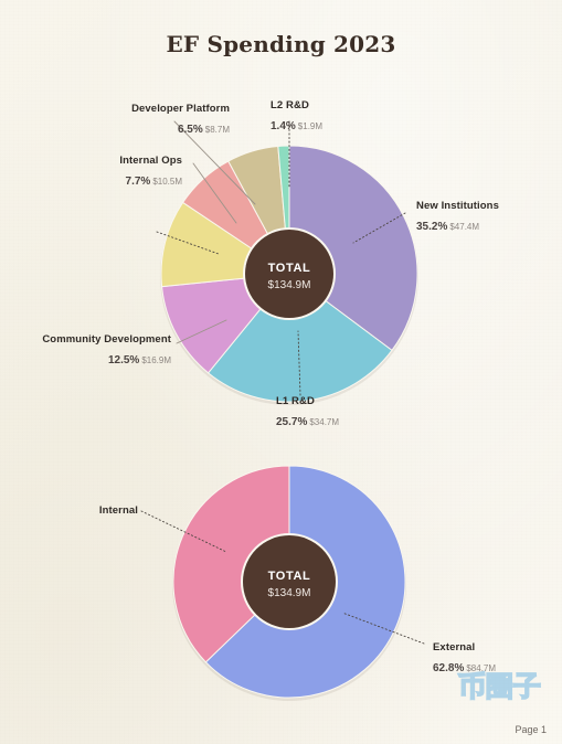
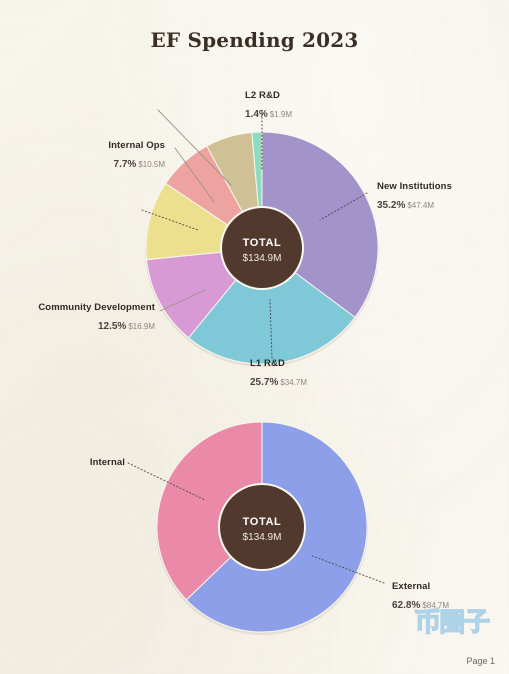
  EF Spending 2023
  TOTAL
  $134.9M
- Developer Platform
- 6.5% $8.7M
  L2 R&D
  1.4% $1.9M
  Internal Ops
  7.7% $10.5M
  Community Development
  12.5% $16.9M
  New Institutions
  35.2% $47.4M
  L1 R&D
  25.7% $34.7M
  TOTAL
  $134.9M
  Internal
  External
  62.8% $84.7M
  币圈子
  Page 1
